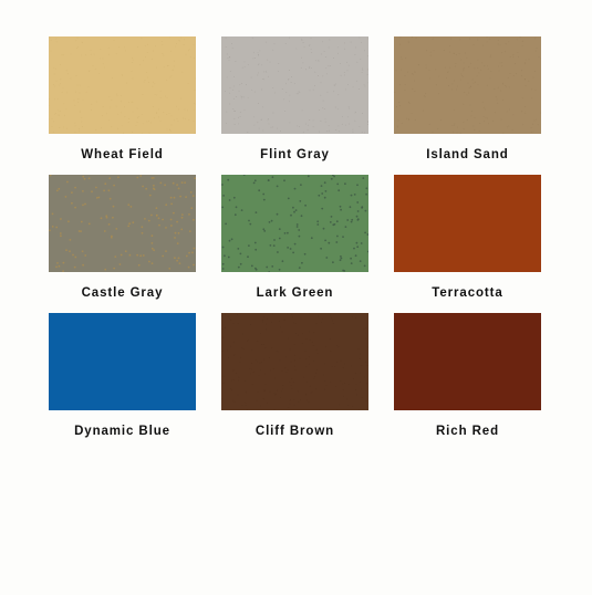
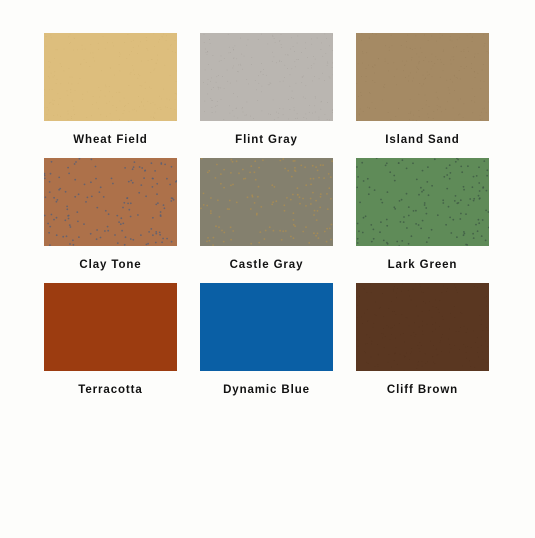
  Wheat Field
  Flint Gray
  Island Sand
+ Clay Tone
  Castle Gray
  Lark Green
  Terracotta
  Dynamic Blue
  Cliff Brown
- Rich Red
